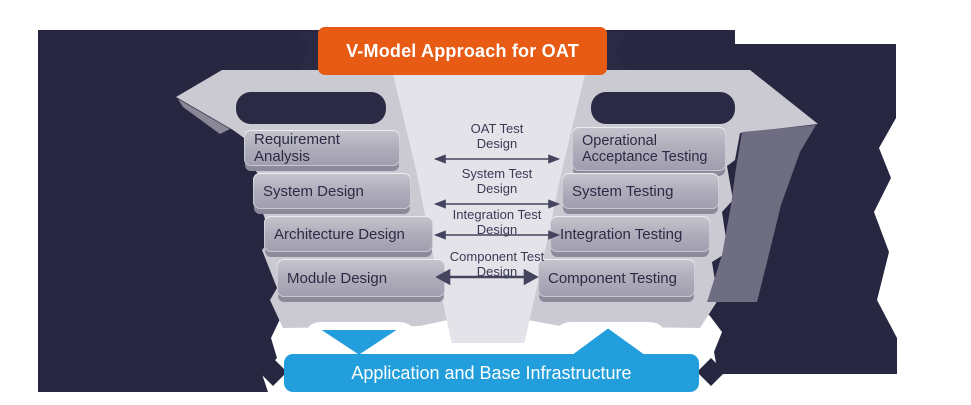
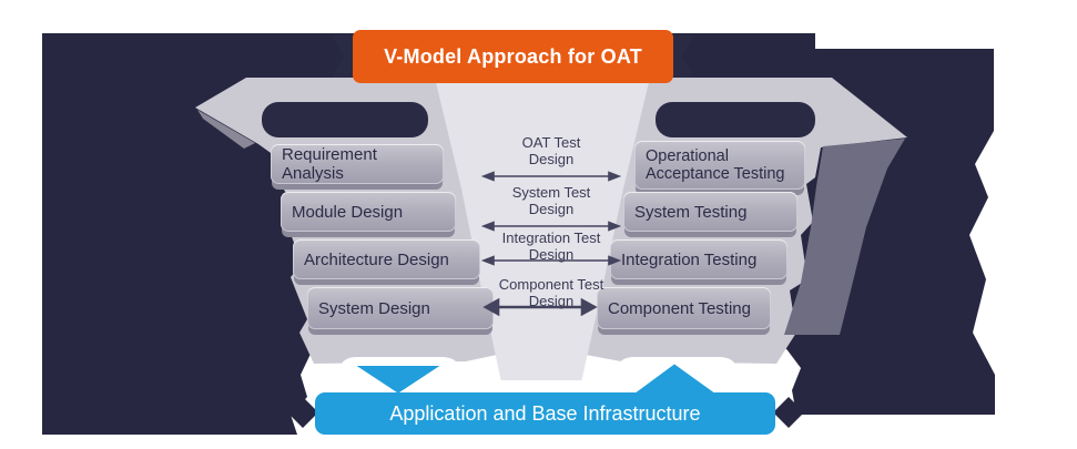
  Requirement Analysis
- System Design
+ Module Design
  Architecture Design
- Module Design
+ System Design
  Operational Acceptance Testing
  System Testing
  Integration Testing
  Component Testing
  OAT Test
  Design
  System Test
  Design
  Integration Test
  Design
  Component Test
  Design
  V-Model Approach for OAT
  Application and Base Infrastructure
